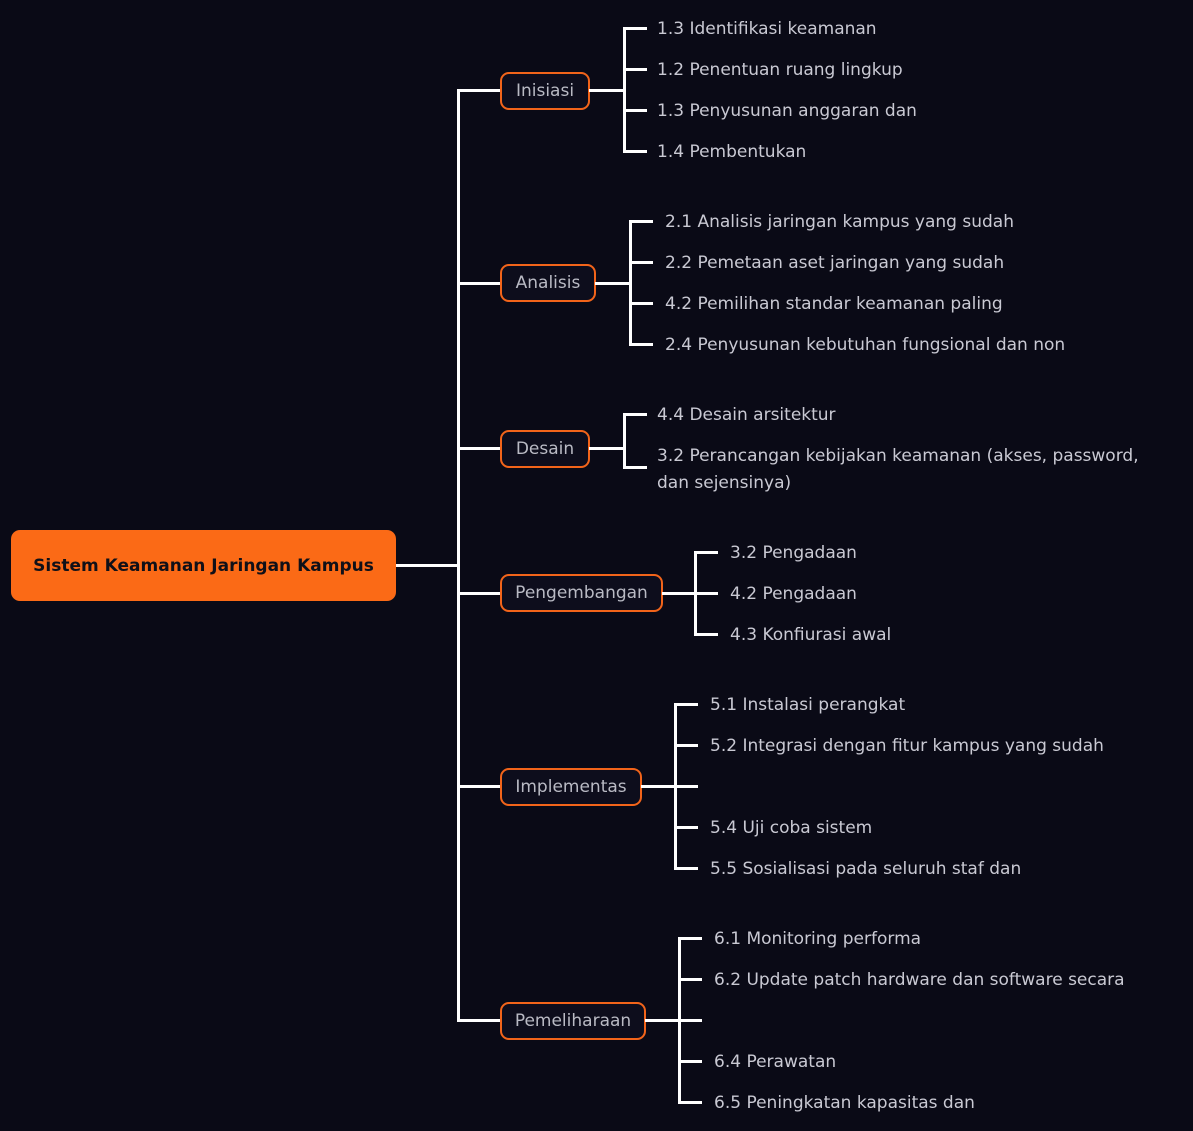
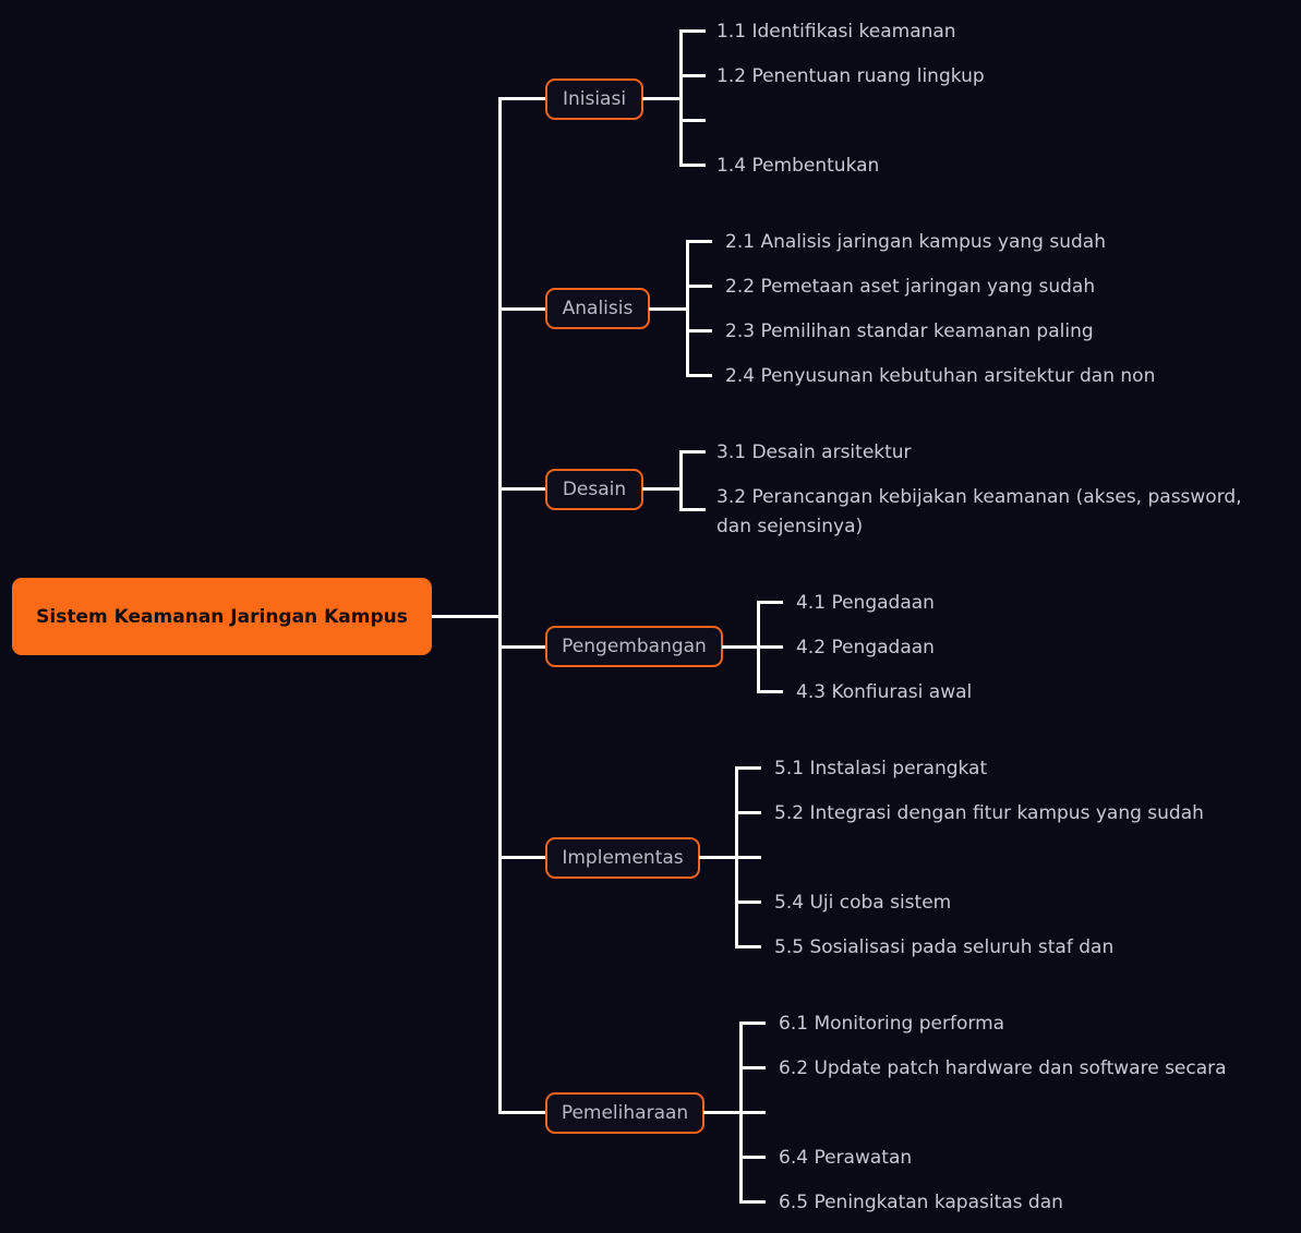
  Sistem Keamanan Jaringan Kampus
  Inisiasi
- 1.3 Identifikasi keamanan
+ 1.1 Identifikasi keamanan
  1.2 Penentuan ruang lingkup
- 1.3 Penyusunan anggaran dan
  1.4 Pembentukan
  Analisis
  2.1 Analisis jaringan kampus yang sudah
  2.2 Pemetaan aset jaringan yang sudah
- 4.2 Pemilihan standar keamanan paling
+ 2.3 Pemilihan standar keamanan paling
- 2.4 Penyusunan kebutuhan fungsional dan non
+ 2.4 Penyusunan kebutuhan arsitektur dan non
  Desain
- 4.4 Desain arsitektur
+ 3.1 Desain arsitektur
  3.2 Perancangan kebijakan keamanan (akses, password,
  dan sejensinya)
  Pengembangan
- 3.2 Pengadaan
+ 4.1 Pengadaan
  4.2 Pengadaan
  4.3 Konfiurasi awal
  Implementas
  5.1 Instalasi perangkat
  5.2 Integrasi dengan fitur kampus yang sudah
  5.4 Uji coba sistem
  5.5 Sosialisasi pada seluruh staf dan
  Pemeliharaan
  6.1 Monitoring performa
  6.2 Update patch hardware dan software secara
  6.4 Perawatan
  6.5 Peningkatan kapasitas dan
